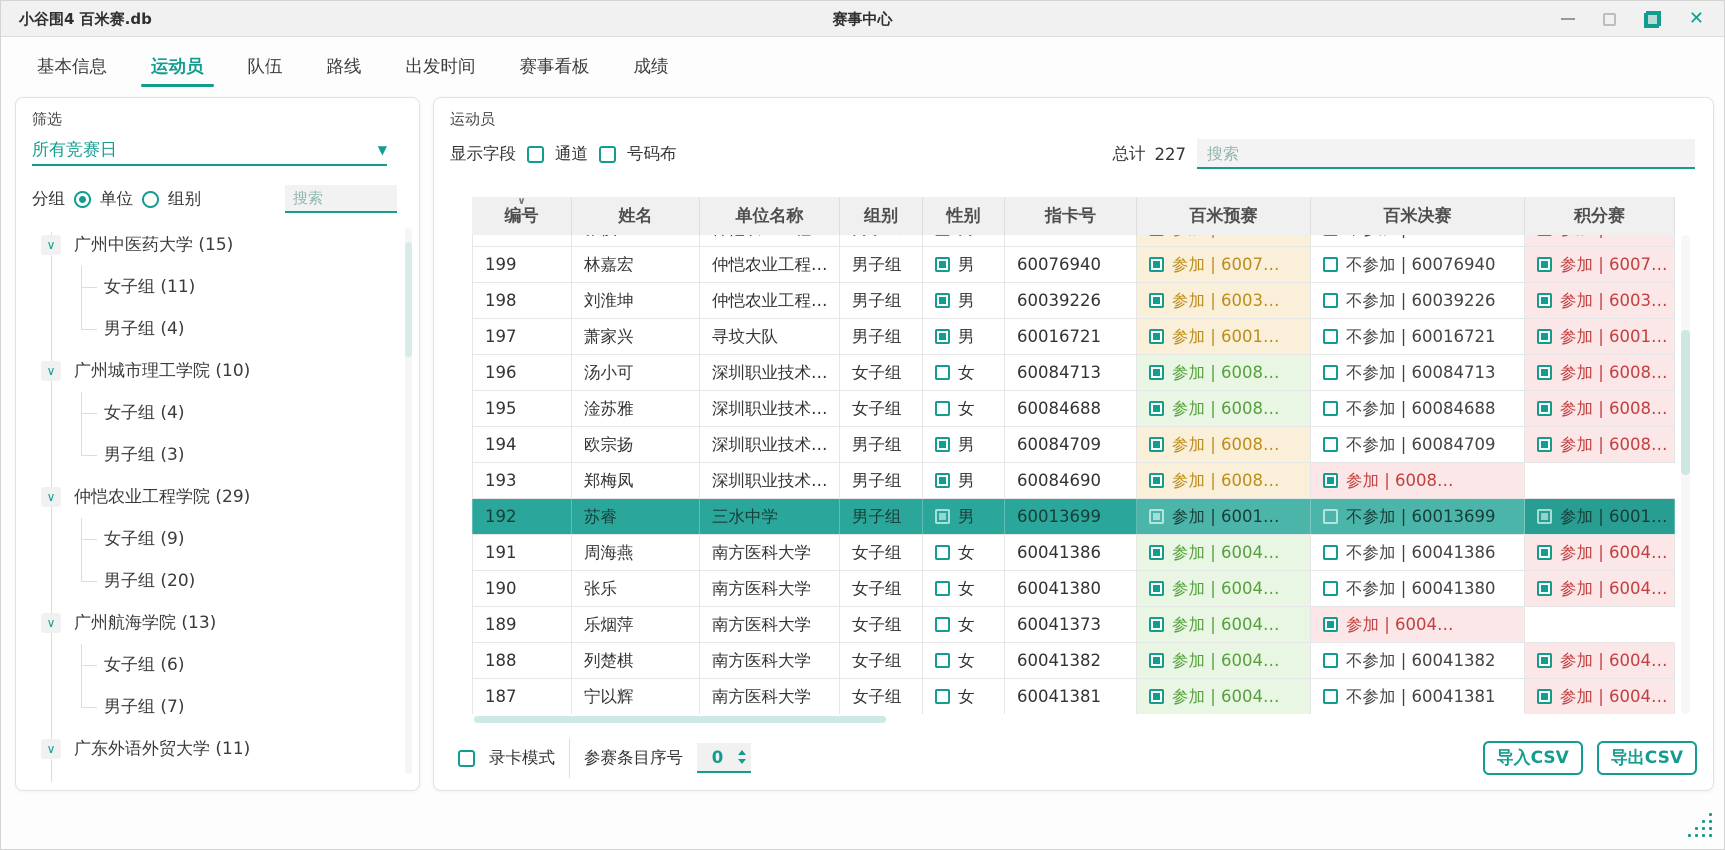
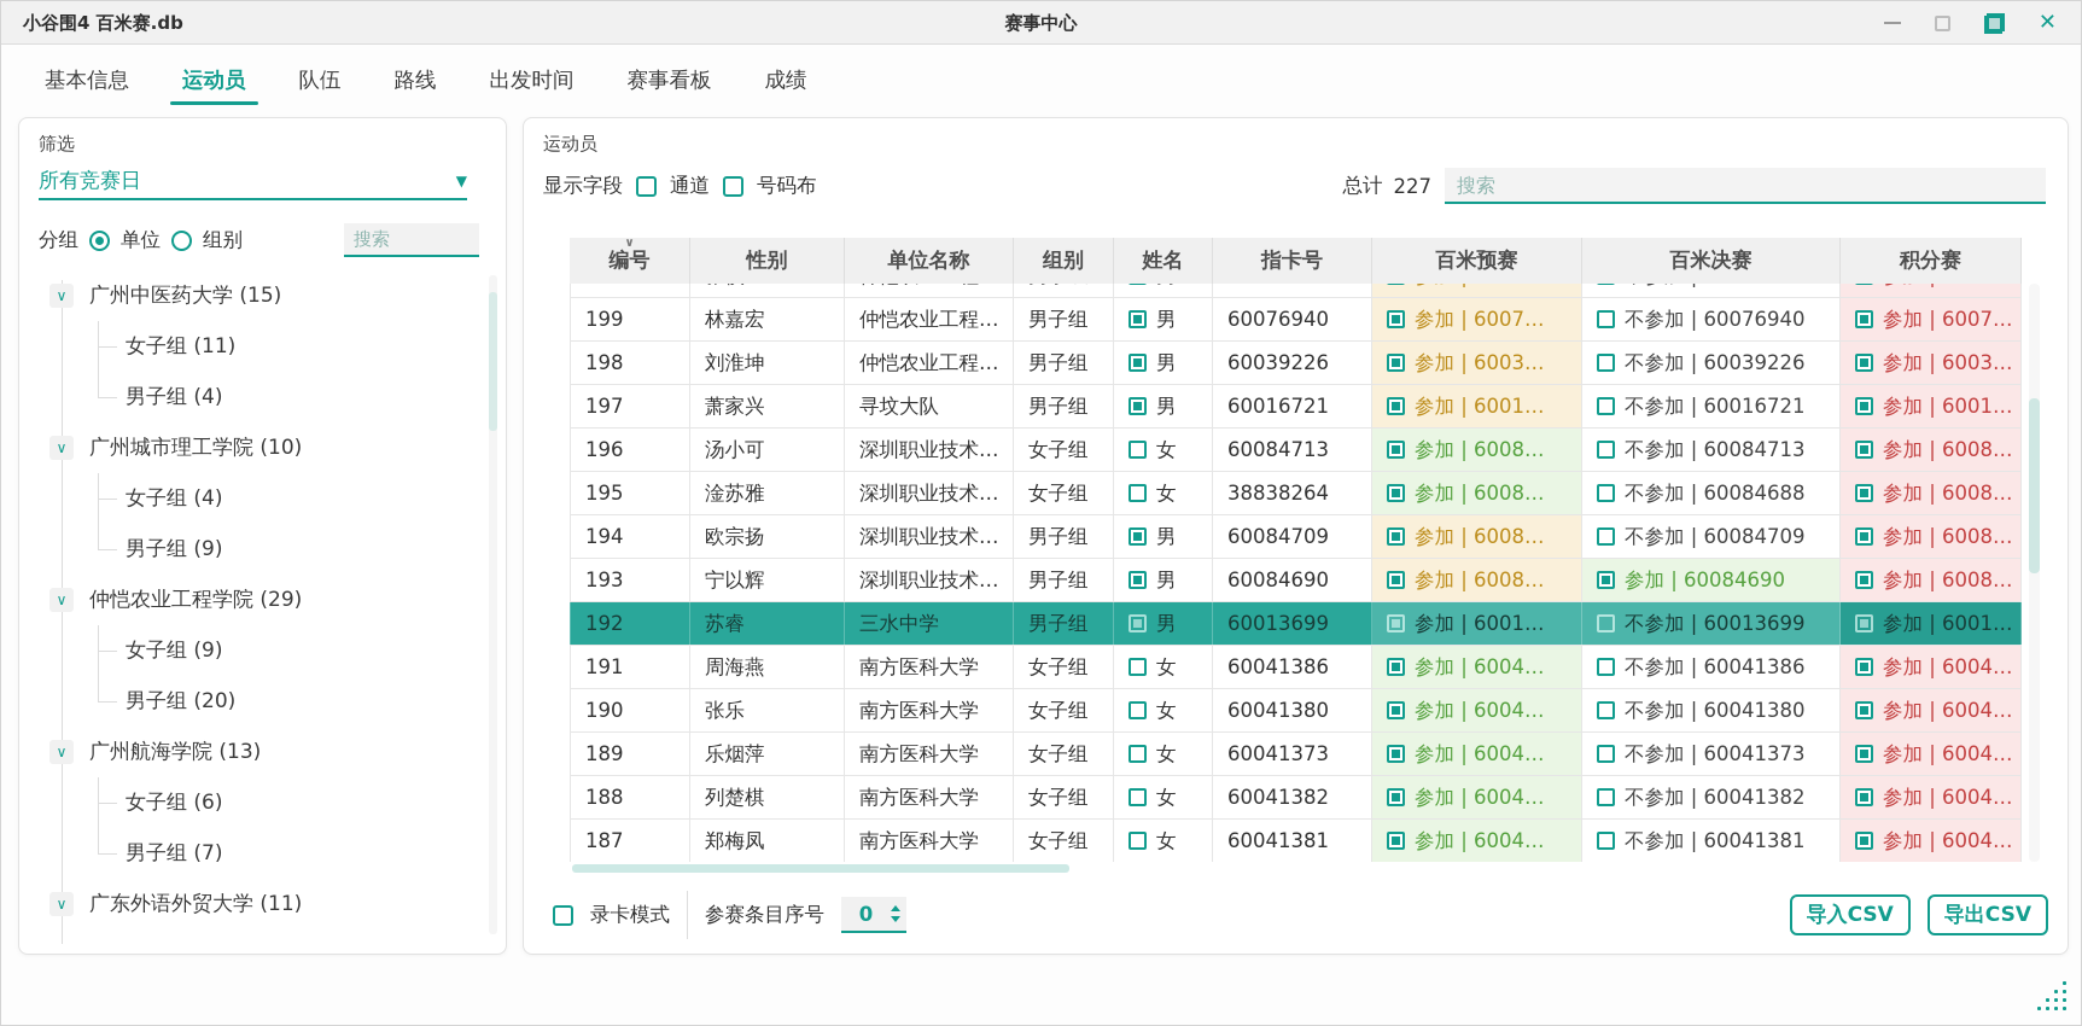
  小谷围4 百米赛.db
  赛事中心
  ✕
  基本信息
  运动员
  队伍
  路线
  出发时间
  赛事看板
  成绩
  筛选
  所有竞赛日
  ▼
  分组
  单位
  组别
  搜索
  ∨
  广州中医药大学 (15)
  女子组 (11)
  男子组 (4)
  ∨
  广州城市理工学院 (10)
  女子组 (4)
- 男子组 (3)
+ 男子组 (9)
  ∨
  仲恺农业工程学院 (29)
  女子组 (9)
  男子组 (20)
  ∨
  广州航海学院 (13)
  女子组 (6)
  男子组 (7)
  ∨
  广东外语外贸大学 (11)
  运动员
  显示字段
  通道
  号码布
  总计
  227
  搜索
  编号
  ∨
- 姓名
+ 性别
  单位名称
  组别
- 性别
+ 姓名
  指卡号
  百米预赛
  百米决赛
  积分赛
  199
  林嘉宏
  仲恺农业工程…
  男子组
  男
  60076940
  参加 | 6007…
  不参加 | 60076940
  参加 | 6007…
  198
  刘淮坤
  仲恺农业工程…
  男子组
  男
  60039226
  参加 | 6003…
  不参加 | 60039226
  参加 | 6003…
  197
  萧家兴
  寻坟大队
  男子组
  男
  60016721
  参加 | 6001…
  不参加 | 60016721
  参加 | 6001…
  196
  汤小可
  深圳职业技术…
  女子组
  女
  60084713
  参加 | 6008…
  不参加 | 60084713
  参加 | 6008…
  195
  淦苏雅
  深圳职业技术…
  女子组
  女
- 60084688
+ 38838264
  参加 | 6008…
  不参加 | 60084688
  参加 | 6008…
  194
  欧宗扬
  深圳职业技术…
  男子组
  男
  60084709
  参加 | 6008…
  不参加 | 60084709
  参加 | 6008…
  193
- 郑梅凤
+ 宁以辉
  深圳职业技术…
  男子组
  男
  60084690
  参加 | 6008…
+ 参加 | 60084690
  参加 | 6008…
  192
  苏睿
  三水中学
  男子组
  男
  60013699
  参加 | 6001…
  不参加 | 60013699
  参加 | 6001…
  191
  周海燕
  南方医科大学
  女子组
  女
  60041386
  参加 | 6004…
  不参加 | 60041386
  参加 | 6004…
  190
  张乐
  南方医科大学
  女子组
  女
  60041380
  参加 | 6004…
  不参加 | 60041380
  参加 | 6004…
  189
  乐烟萍
  南方医科大学
  女子组
  女
  60041373
  参加 | 6004…
+ 不参加 | 60041373
  参加 | 6004…
  188
  列楚棋
  南方医科大学
  女子组
  女
  60041382
  参加 | 6004…
  不参加 | 60041382
  参加 | 6004…
  187
- 宁以辉
+ 郑梅凤
  南方医科大学
  女子组
  女
  60041381
  参加 | 6004…
  不参加 | 60041381
  参加 | 6004…
  录卡模式
  参赛条目序号
  0
  导入CSV
  导出CSV
